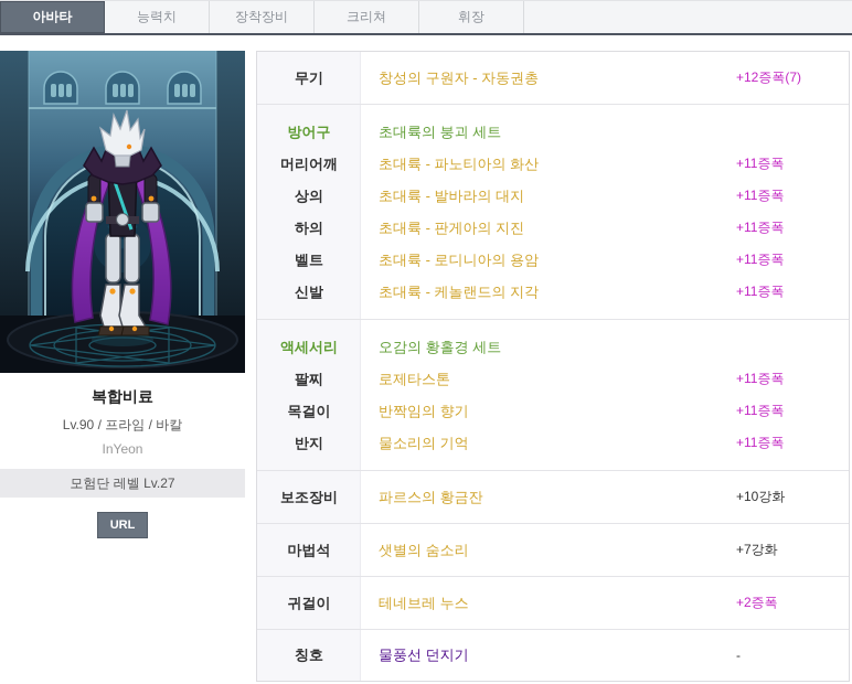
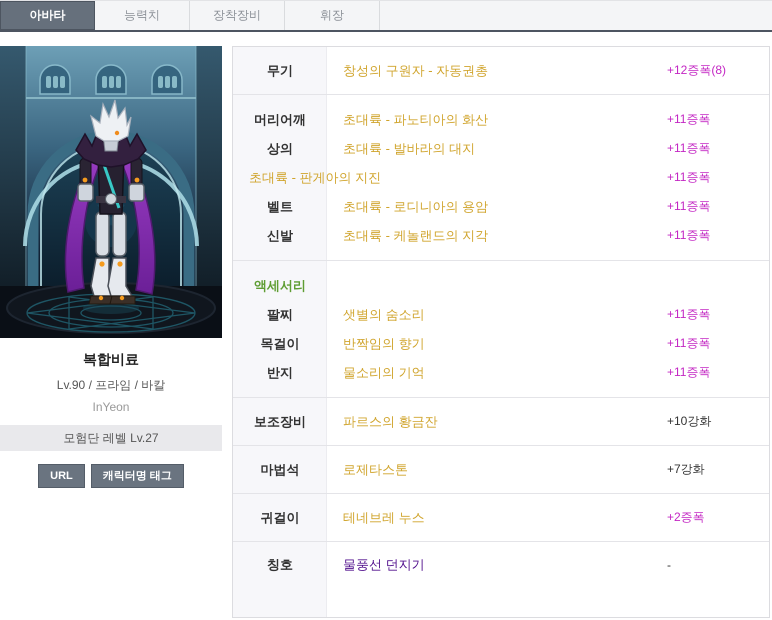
  아바타
  능력치
  장착장비
- 크리쳐
  휘장
  복합비료
  Lv.90 / 프라임 / 바칼
  InYeon
  모험단 레벨 Lv.27
  URL
+ 캐릭터명 태그
  무기
  창성의 구원자 - 자동권총
- +12증폭(7)
+ +12증폭(8)
- 방어구
- 초대륙의 붕괴 세트
  머리어깨
  초대륙 - 파노티아의 화산
  +11증폭
  상의
  초대륙 - 발바라의 대지
  +11증폭
- 하의
  초대륙 - 판게아의 지진
  +11증폭
  벨트
  초대륙 - 로디니아의 용암
  +11증폭
  신발
  초대륙 - 케놀랜드의 지각
  +11증폭
  액세서리
- 오감의 황홀경 세트
  팔찌
- 로제타스톤
+ 샛별의 숨소리
  +11증폭
  목걸이
  반짝임의 향기
  +11증폭
  반지
  물소리의 기억
  +11증폭
  보조장비
  파르스의 황금잔
  +10강화
  마법석
- 샛별의 숨소리
+ 로제타스톤
  +7강화
  귀걸이
  테네브레 누스
  +2증폭
  칭호
  물풍선 던지기
  -
